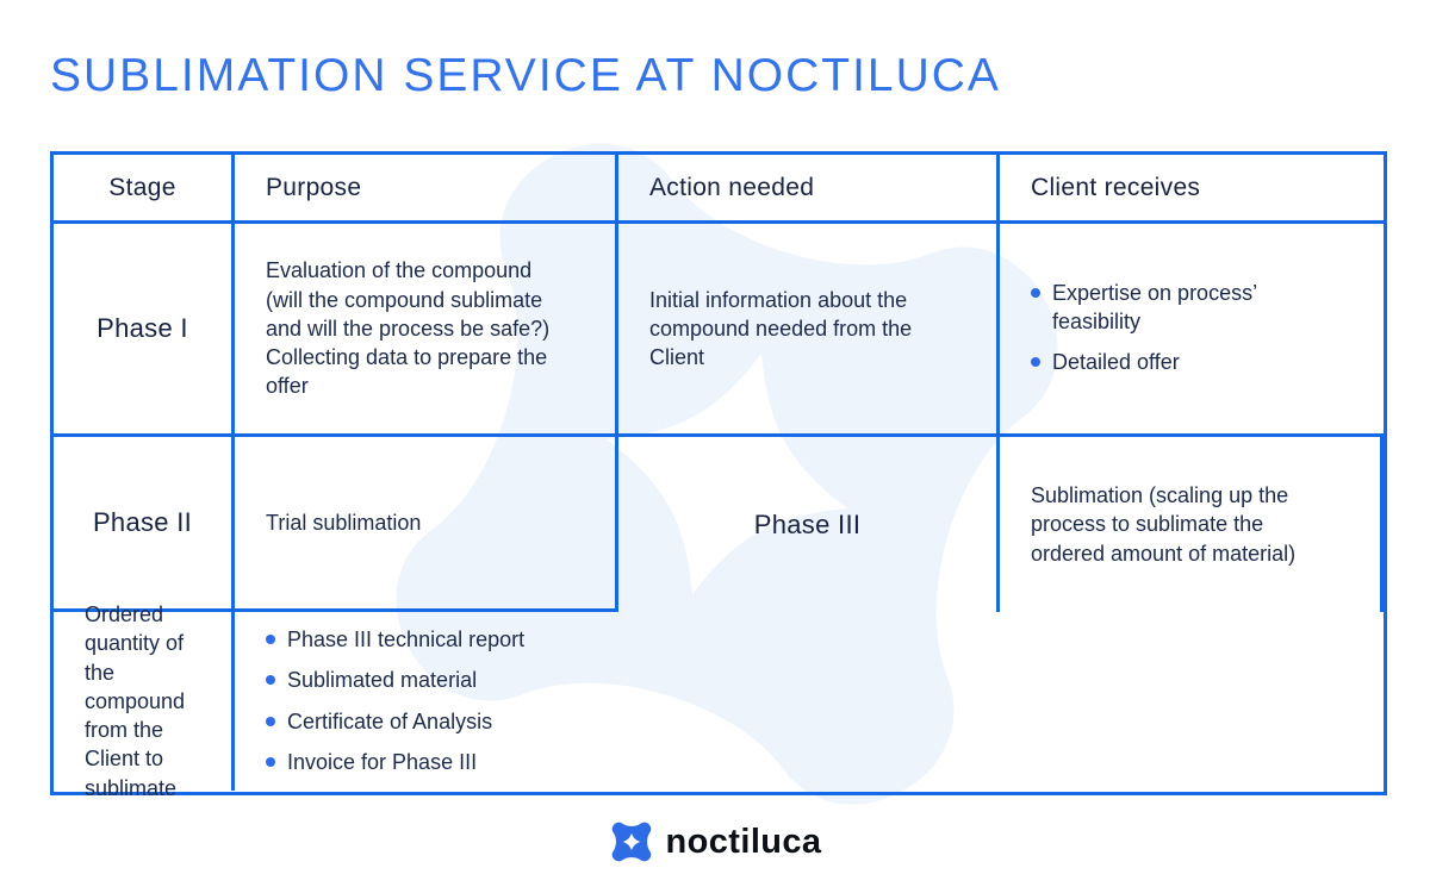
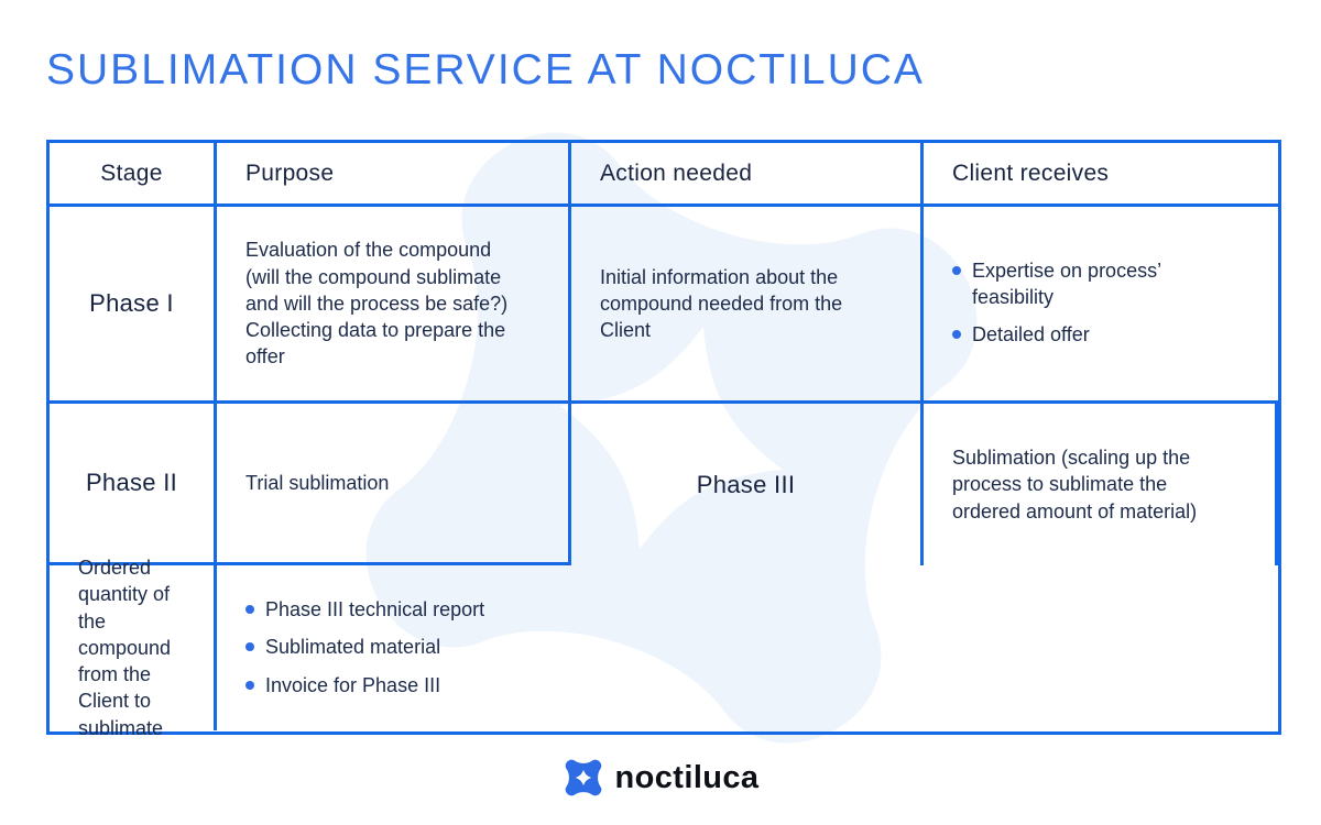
  SUBLIMATION SERVICE AT NOCTILUCA
  Stage
  Purpose
  Action needed
  Client receives
  Phase I
  Evaluation of the compound (will the compound sublimate and will the process be safe?) Collecting data to prepare the offer
  Initial information about the compound needed from the Client
  Expertise on process’ feasibility
  Detailed offer
  Phase II
  Trial sublimation
  Phase III
  Sublimation (scaling up the process to sublimate the ordered amount of material)
  Ordered quantity of the compound from the Client to sublimate
  Phase III technical report
  Sublimated material
- Certificate of Analysis
  Invoice for Phase III
  noctiluca
